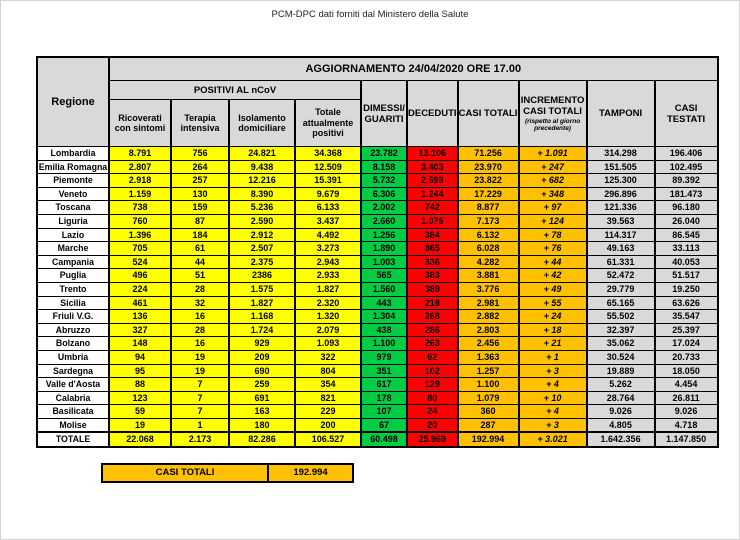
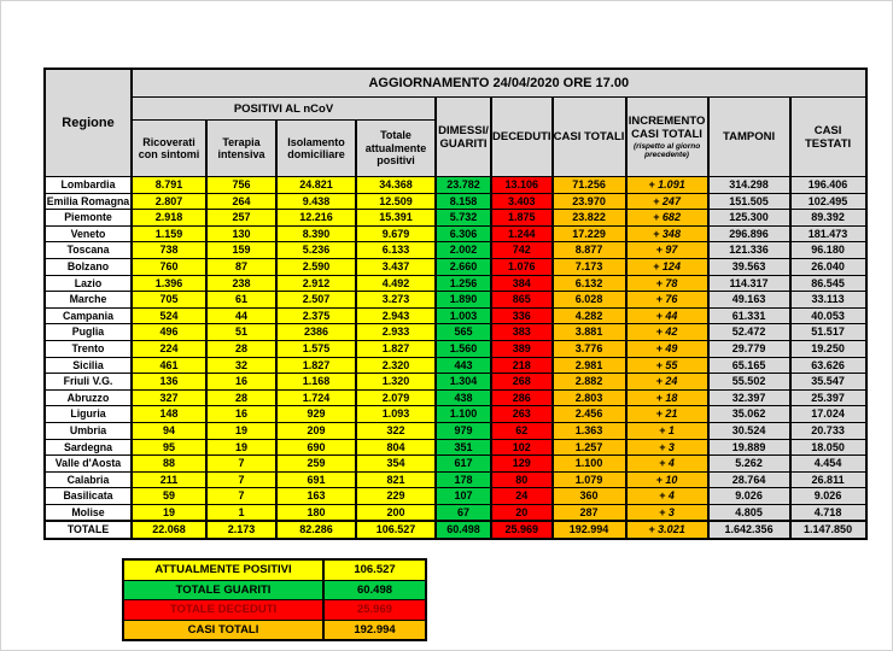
- PCM-DPC dati forniti dal Ministero della Salute
  Regione	AGGIORNAMENTO 24/04/2020 ORE 17.00
  POSITIVI AL nCoV	DIMESSI/ GUARITI	DECEDUTI	CASI TOTALI	INCREMENTO CASI TOTALI	TAMPONI	CASI TESTATI
  Ricoverati con sintomi	Terapia intensiva	Isolamento domiciliare	Totale attualmente positivi
  Lombardia	8.791	756	24.821	34.368	23.782	13.106	71.256	+ 1.091	314.298	196.406
  Emilia Romagna	2.807	264	9.438	12.509	8.158	3.403	23.970	+ 247	151.505	102.495
- Piemonte	2.918	257	12.216	15.391	5.732	2.699	23.822	+ 682	125.300	89.392
+ Piemonte	2.918	257	12.216	15.391	5.732	1.875	23.822	+ 682	125.300	89.392
  Veneto	1.159	130	8.390	9.679	6.306	1.244	17.229	+ 348	296.896	181.473
  Toscana	738	159	5.236	6.133	2.002	742	8.877	+ 97	121.336	96.180
- Liguria	760	87	2.590	3.437	2.660	1.076	7.173	+ 124	39.563	26.040
+ Bolzano	760	87	2.590	3.437	2.660	1.076	7.173	+ 124	39.563	26.040
- Lazio	1.396	184	2.912	4.492	1.256	384	6.132	+ 78	114.317	86.545
+ Lazio	1.396	238	2.912	4.492	1.256	384	6.132	+ 78	114.317	86.545
  Marche	705	61	2.507	3.273	1.890	865	6.028	+ 76	49.163	33.113
  Campania	524	44	2.375	2.943	1.003	336	4.282	+ 44	61.331	40.053
  Puglia	496	51	2386	2.933	565	383	3.881	+ 42	52.472	51.517
  Trento	224	28	1.575	1.827	1.560	389	3.776	+ 49	29.779	19.250
  Sicilia	461	32	1.827	2.320	443	218	2.981	+ 55	65.165	63.626
  Friuli V.G.	136	16	1.168	1.320	1.304	268	2.882	+ 24	55.502	35.547
  Abruzzo	327	28	1.724	2.079	438	286	2.803	+ 18	32.397	25.397
- Bolzano	148	16	929	1.093	1.100	263	2.456	+ 21	35.062	17.024
+ Liguria	148	16	929	1.093	1.100	263	2.456	+ 21	35.062	17.024
  Umbria	94	19	209	322	979	62	1.363	+ 1	30.524	20.733
  Sardegna	95	19	690	804	351	102	1.257	+ 3	19.889	18.050
  Valle d'Aosta	88	7	259	354	617	129	1.100	+ 4	5.262	4.454
- Calabria	123	7	691	821	178	80	1.079	+ 10	28.764	26.811
+ Calabria	211	7	691	821	178	80	1.079	+ 10	28.764	26.811
  Basilicata	59	7	163	229	107	24	360	+ 4	9.026	9.026
  Molise	19	1	180	200	67	20	287	+ 3	4.805	4.718
  TOTALE	22.068	2.173	82.286	106.527	60.498	25.969	192.994	+ 3.021	1.642.356	1.147.850
+ ATTUALMENTE POSITIVI	106.527
+ TOTALE GUARITI	60.498
+ TOTALE DECEDUTI	25.969
  CASI TOTALI	192.994
